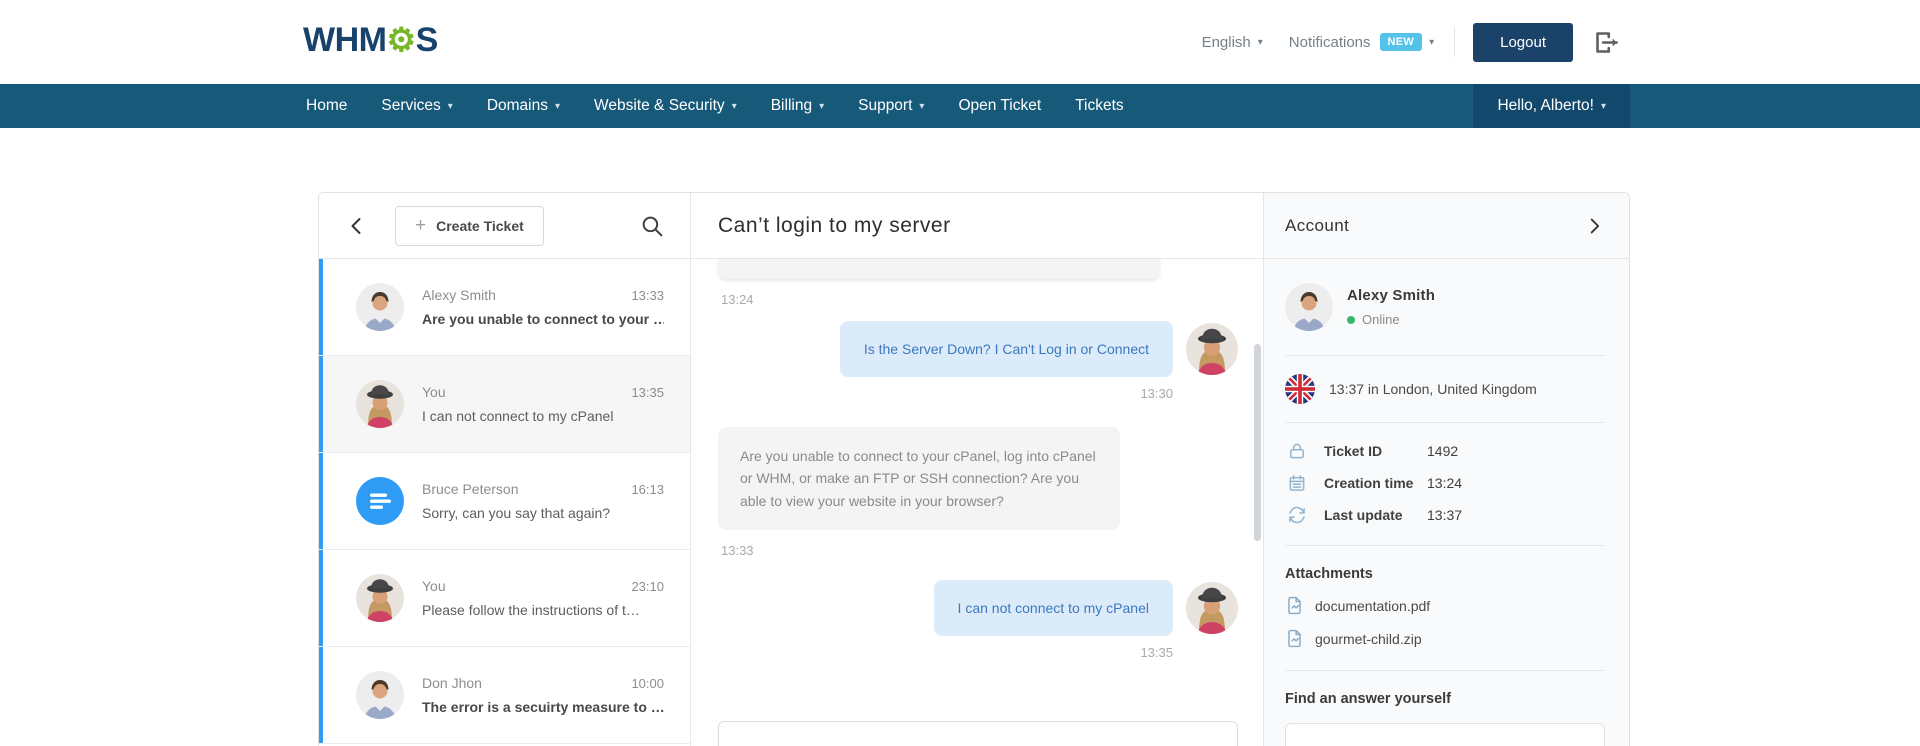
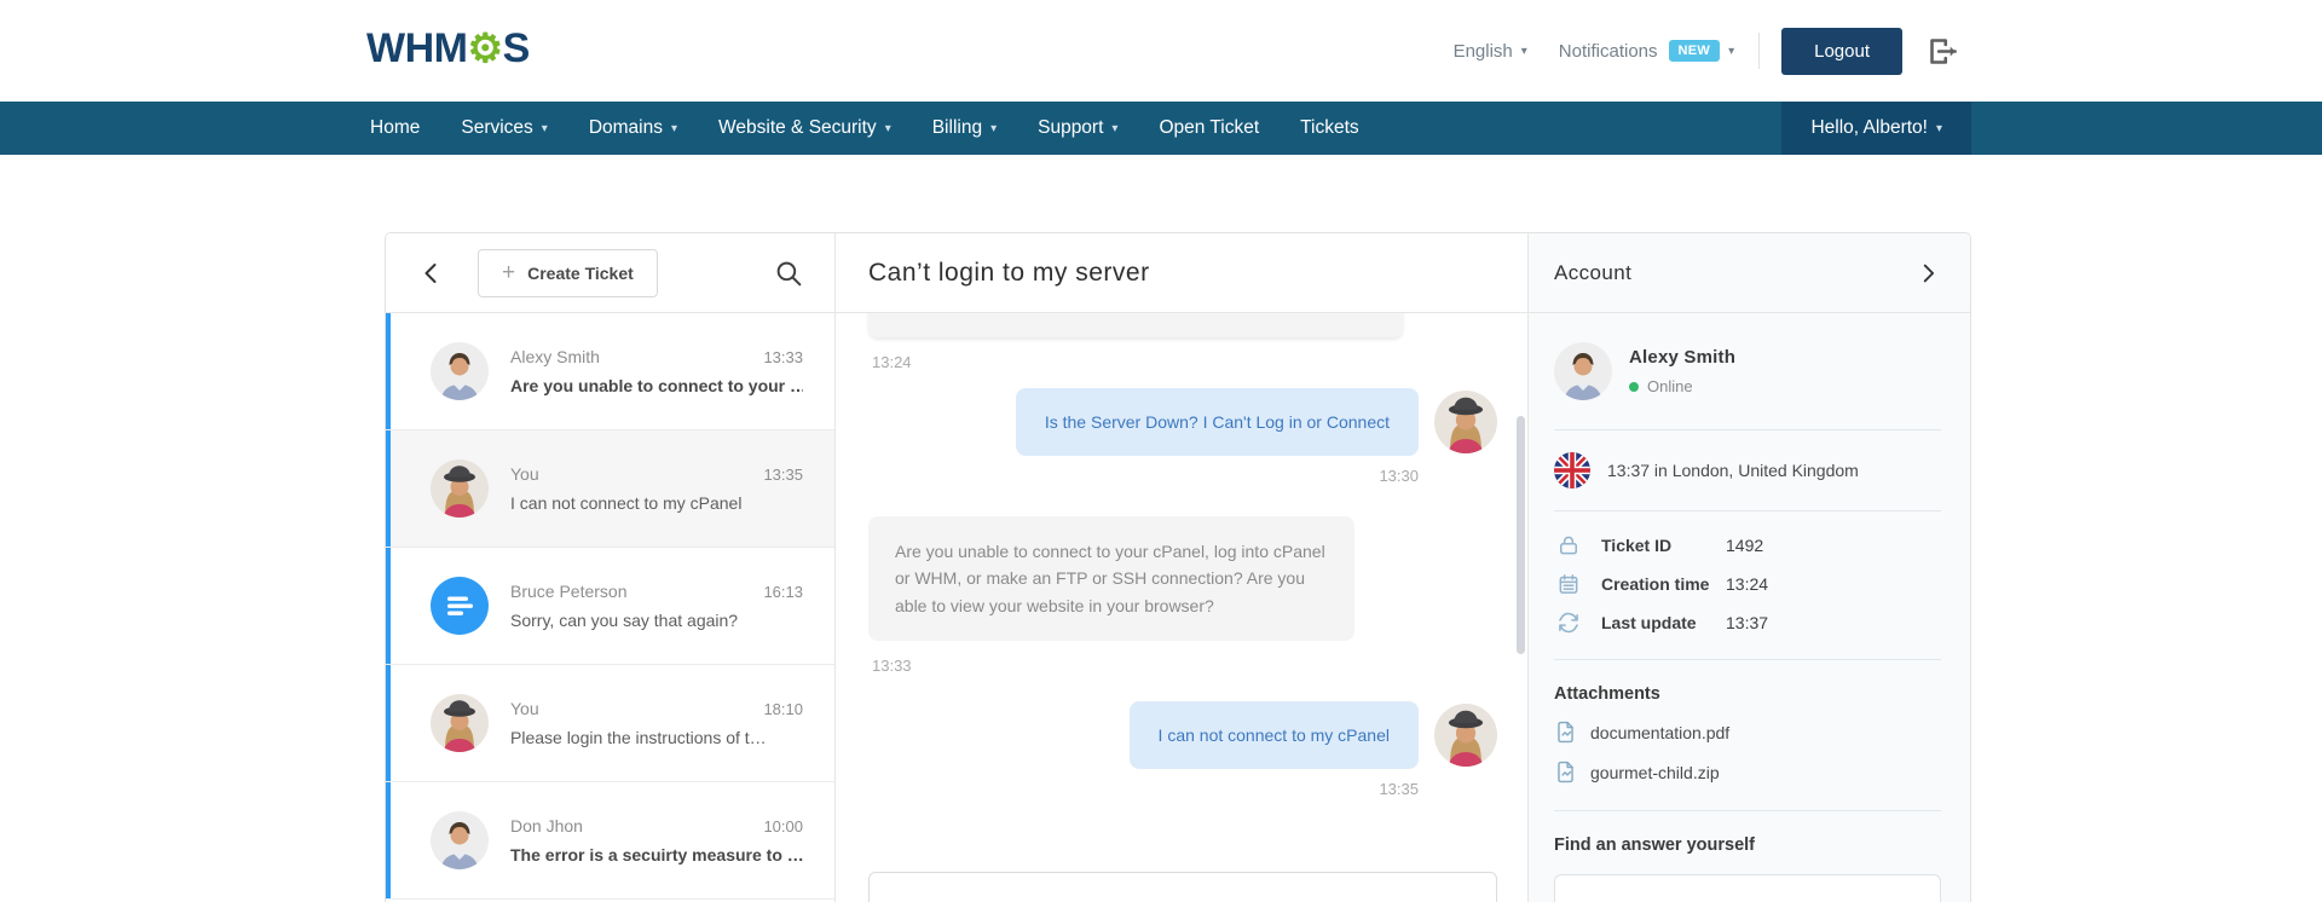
  WHM⚙S
  English
  ▾
  Notifications
  NEW
  ▾
  Logout
  Home
  Services
  ▾
  Domains
  ▾
  Website & Security
  ▾
  Billing
  ▾
  Support
  ▾
  Open Ticket
  Tickets
  Hello, Alberto!
  ▾
  +
  Create Ticket
  Alexy Smith
  13:33
  Are you unable to connect to your …
  You
  13:35
  I can not connect to my cPanel
  Bruce Peterson
  16:13
  Sorry, can you say that again?
  You
- 23:10
+ 18:10
- Please follow the instructions of t…
+ Please login the instructions of t…
  Don Jhon
  10:00
  The error is a secuirty measure to …
  Can’t login to my server
  13:24
  Is the Server Down? I Can't Log in or Connect
  13:30
  Are you unable to connect to your cPanel, log into cPanel or WHM, or make an FTP or SSH connection? Are you able to view your website in your browser?
  13:33
  I can not connect to my cPanel
  13:35
  Account
  Alexy Smith
  Online
  13:37 in London, United Kingdom
  Ticket ID
  1492
  Creation time
  13:24
  Last update
  13:37
  Attachments
  documentation.pdf
  gourmet-child.zip
  Find an answer yourself
